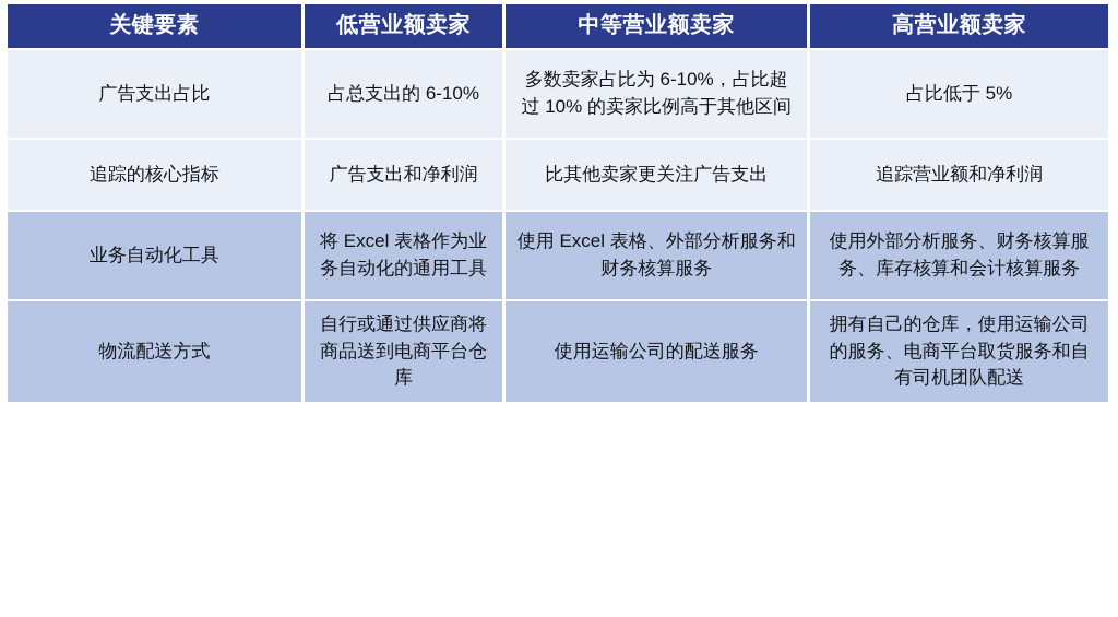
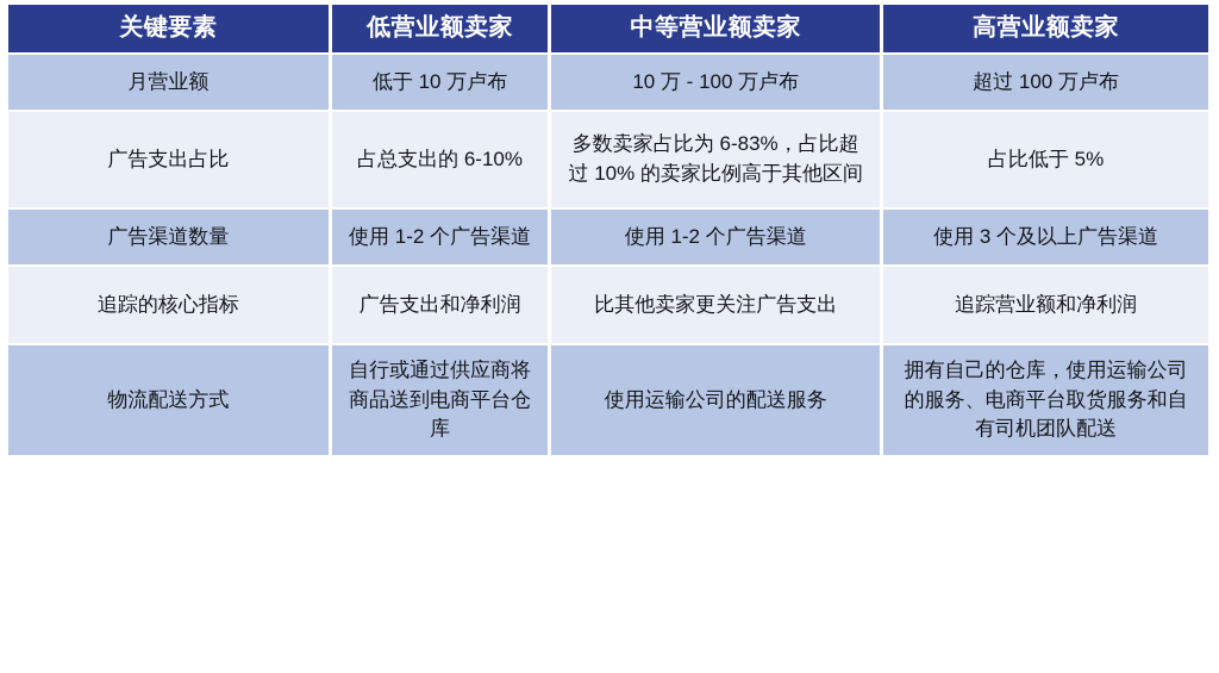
  关键要素	低营业额卖家	中等营业额卖家	高营业额卖家
+ 月营业额	低于 10 万卢布	10 万 - 100 万卢布	超过 100 万卢布
- 广告支出占比	占总支出的 6-10%	多数卖家占比为 6-10%，占比超过 10% 的卖家比例高于其他区间	占比低于 5%
+ 广告支出占比	占总支出的 6-10%	多数卖家占比为 6-83%，占比超过 10% 的卖家比例高于其他区间	占比低于 5%
+ 广告渠道数量	使用 1-2 个广告渠道	使用 1-2 个广告渠道	使用 3 个及以上广告渠道
  追踪的核心指标	广告支出和净利润	比其他卖家更关注广告支出	追踪营业额和净利润
- 业务自动化工具	将 Excel 表格作为业务自动化的通用工具	使用 Excel 表格、外部分析服务和财务核算服务	使用外部分析服务、财务核算服务、库存核算和会计核算服务
  物流配送方式	自行或通过供应商将商品送到电商平台仓库	使用运输公司的配送服务	拥有自己的仓库，使用运输公司的服务、电商平台取货服务和自有司机团队配送
